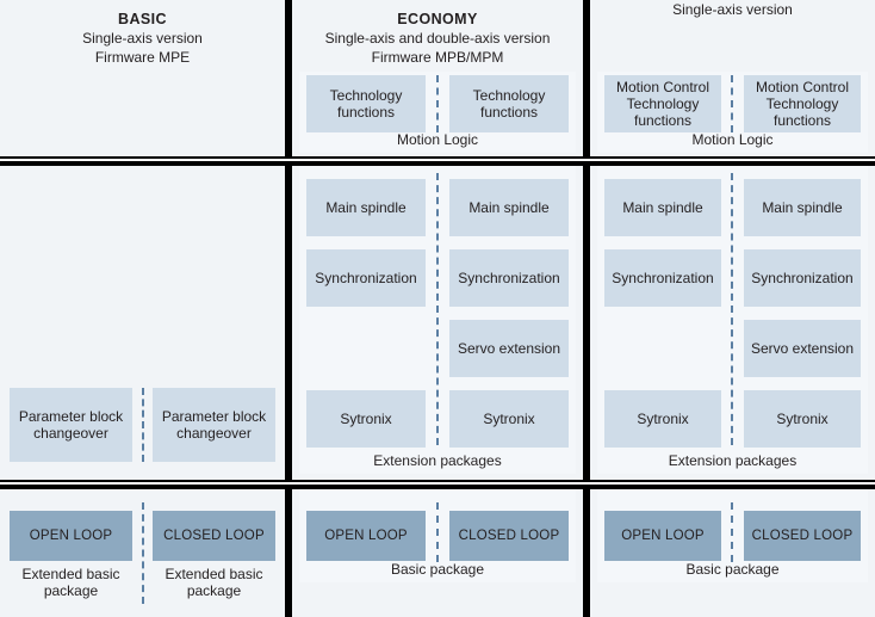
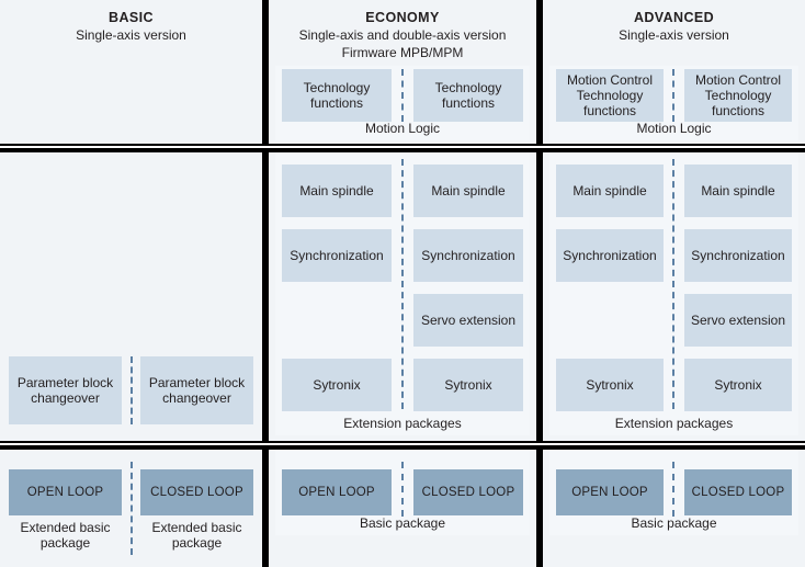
  BASIC
  Single-axis version
- Firmware MPE
  Parameter block changeover
  Parameter block changeover
  OPEN LOOP
  Extended basic package
  CLOSED LOOP
  Extended basic package
  ECONOMY
  Single-axis and double-axis version
  Firmware MPB/MPM
  Technology functions
  Technology functions
  Motion Logic
  Main spindle
  Synchronization
  Sytronix
  Main spindle
  Synchronization
  Servo extension
  Sytronix
  Extension packages
  OPEN LOOP
  CLOSED LOOP
  Basic package
+ ADVANCED
  Single-axis version
  Motion Control Technology functions
  Motion Control Technology functions
  Motion Logic
  Main spindle
  Synchronization
  Sytronix
  Main spindle
  Synchronization
  Servo extension
  Sytronix
  Extension packages
  OPEN LOOP
  CLOSED LOOP
  Basic package
